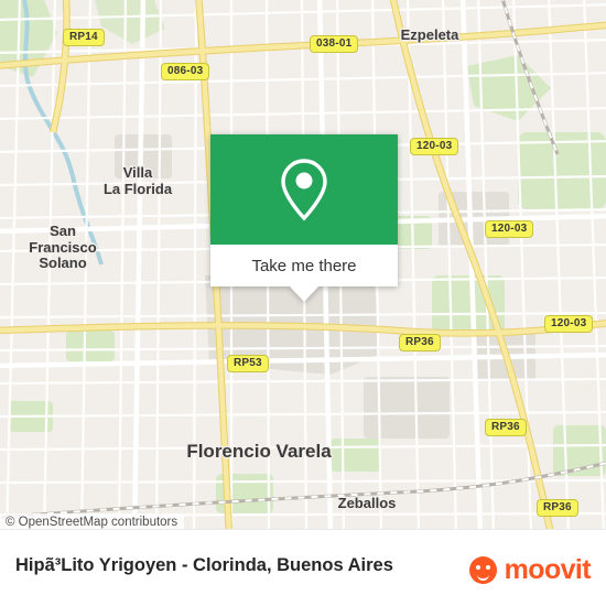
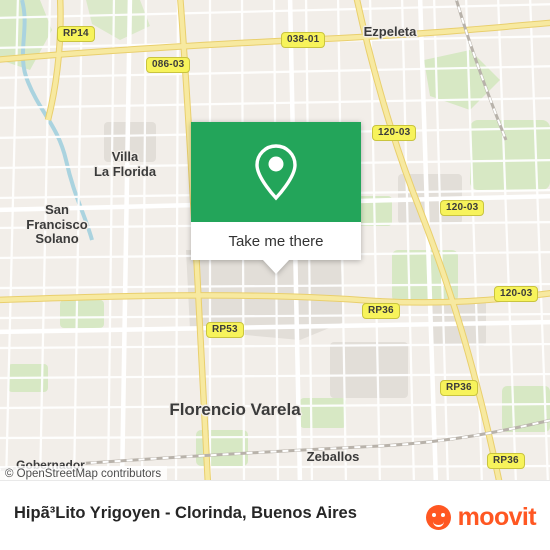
  Ezpeleta
  Villa
  La Florida
  San
  Francisco
  Solano
  Florencio Varela
  Zeballos
+ Gobernador
  RP14
  038-01
  086-03
  120-03
  120-03
  120-03
  RP36
  RP53
  RP36
  RP36
  Take me there
  © OpenStreetMap contributors
  Hipã³Lito Yrigoyen - Clorinda, Buenos Aires
  moovit
